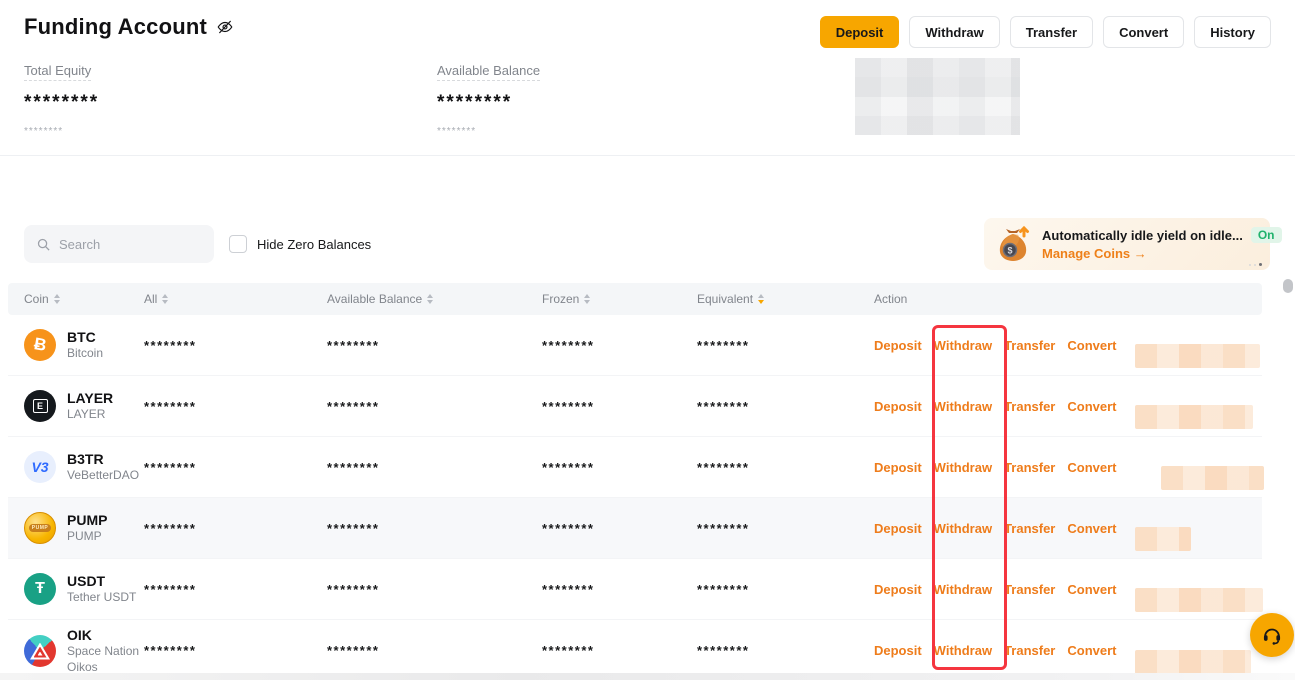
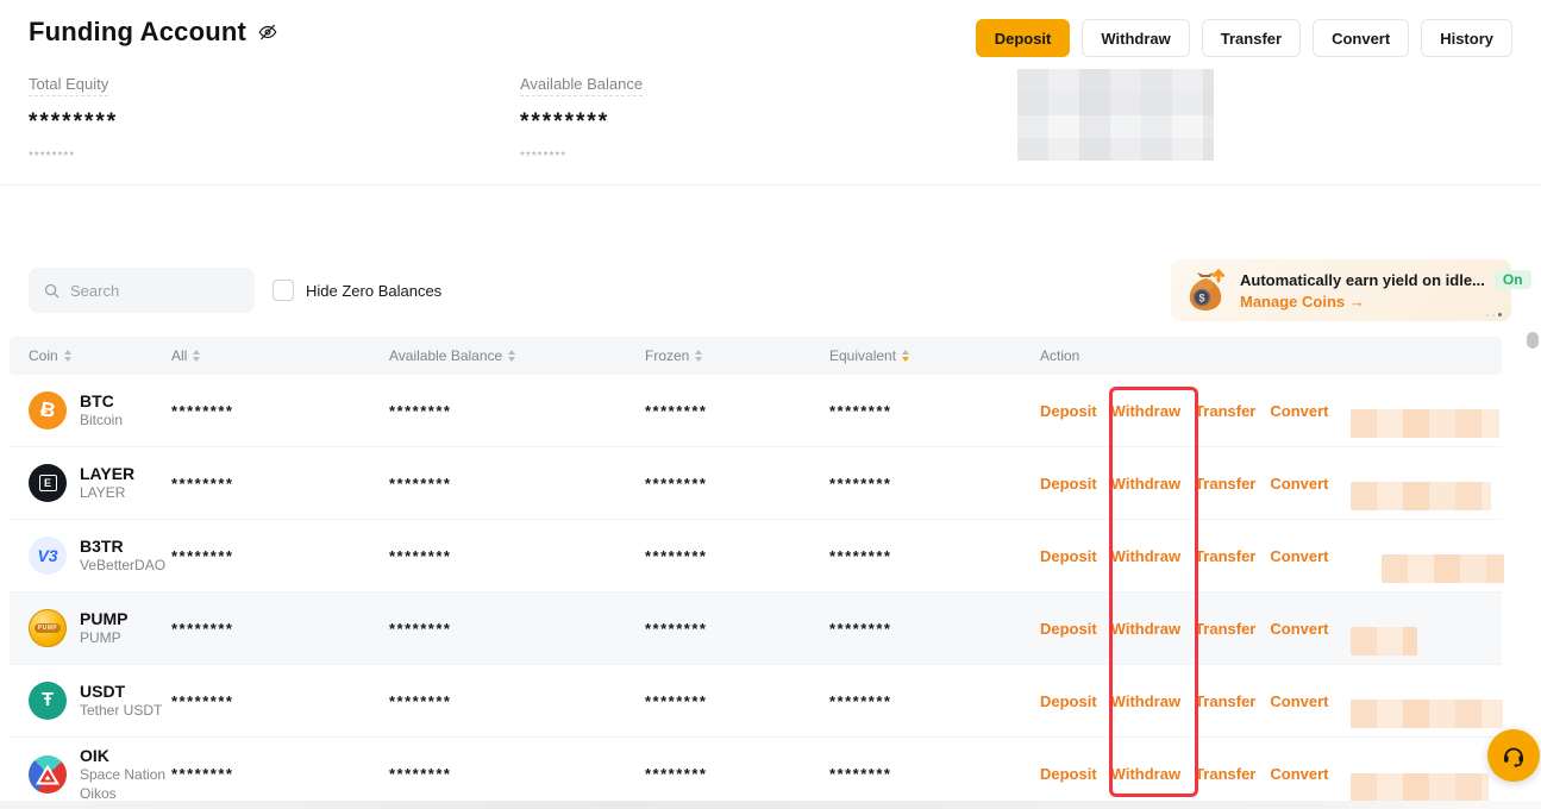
  Funding Account
  Deposit
  Withdraw
  Transfer
  Convert
  History
  Total Equity
  ********
  ********
  Available Balance
  ********
  ********
  Search
  Hide Zero Balances
  $
- Automatically idle yield on idle...
+ Automatically earn yield on idle...
  On
  Manage Coins →
  Coin
  All
  Available Balance
  Frozen
  Equivalent
  Action
  BTC
  Bitcoin
  ********
  ********
  ********
  ********
  Deposit
  Withdraw
  Transfer
  Convert
  E
  LAYER
  LAYER
  ********
  ********
  ********
  ********
  Deposit
  Withdraw
  Transfer
  Convert
  V3
  B3TR
  VeBetterDAO
  ********
  ********
  ********
  ********
  Deposit
  Withdraw
  Transfer
  Convert
  PUMP
  PUMP
  ********
  ********
  ********
  ********
  Deposit
  Withdraw
  Transfer
  Convert
  Ŧ
  USDT
  Tether USDT
  ********
  ********
  ********
  ********
  Deposit
  Withdraw
  Transfer
  Convert
  OIK
  Space Nation Oikos
  ********
  ********
  ********
  ********
  Deposit
  Withdraw
  Transfer
  Convert
